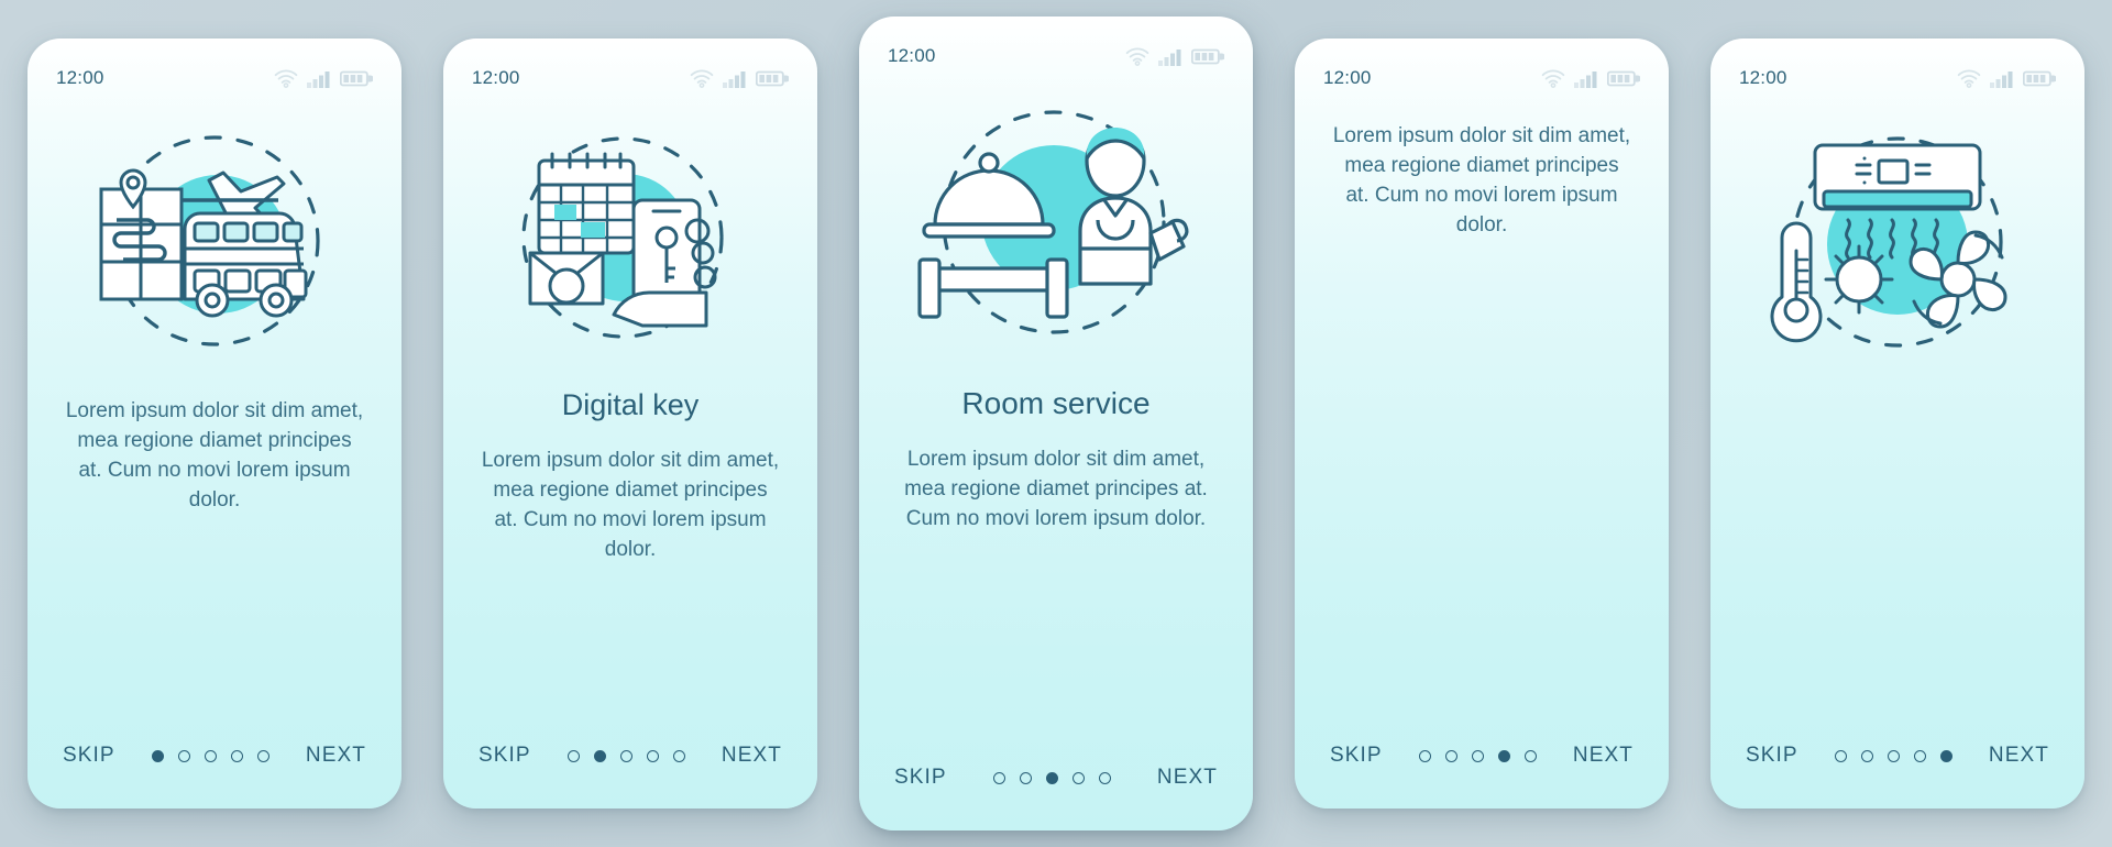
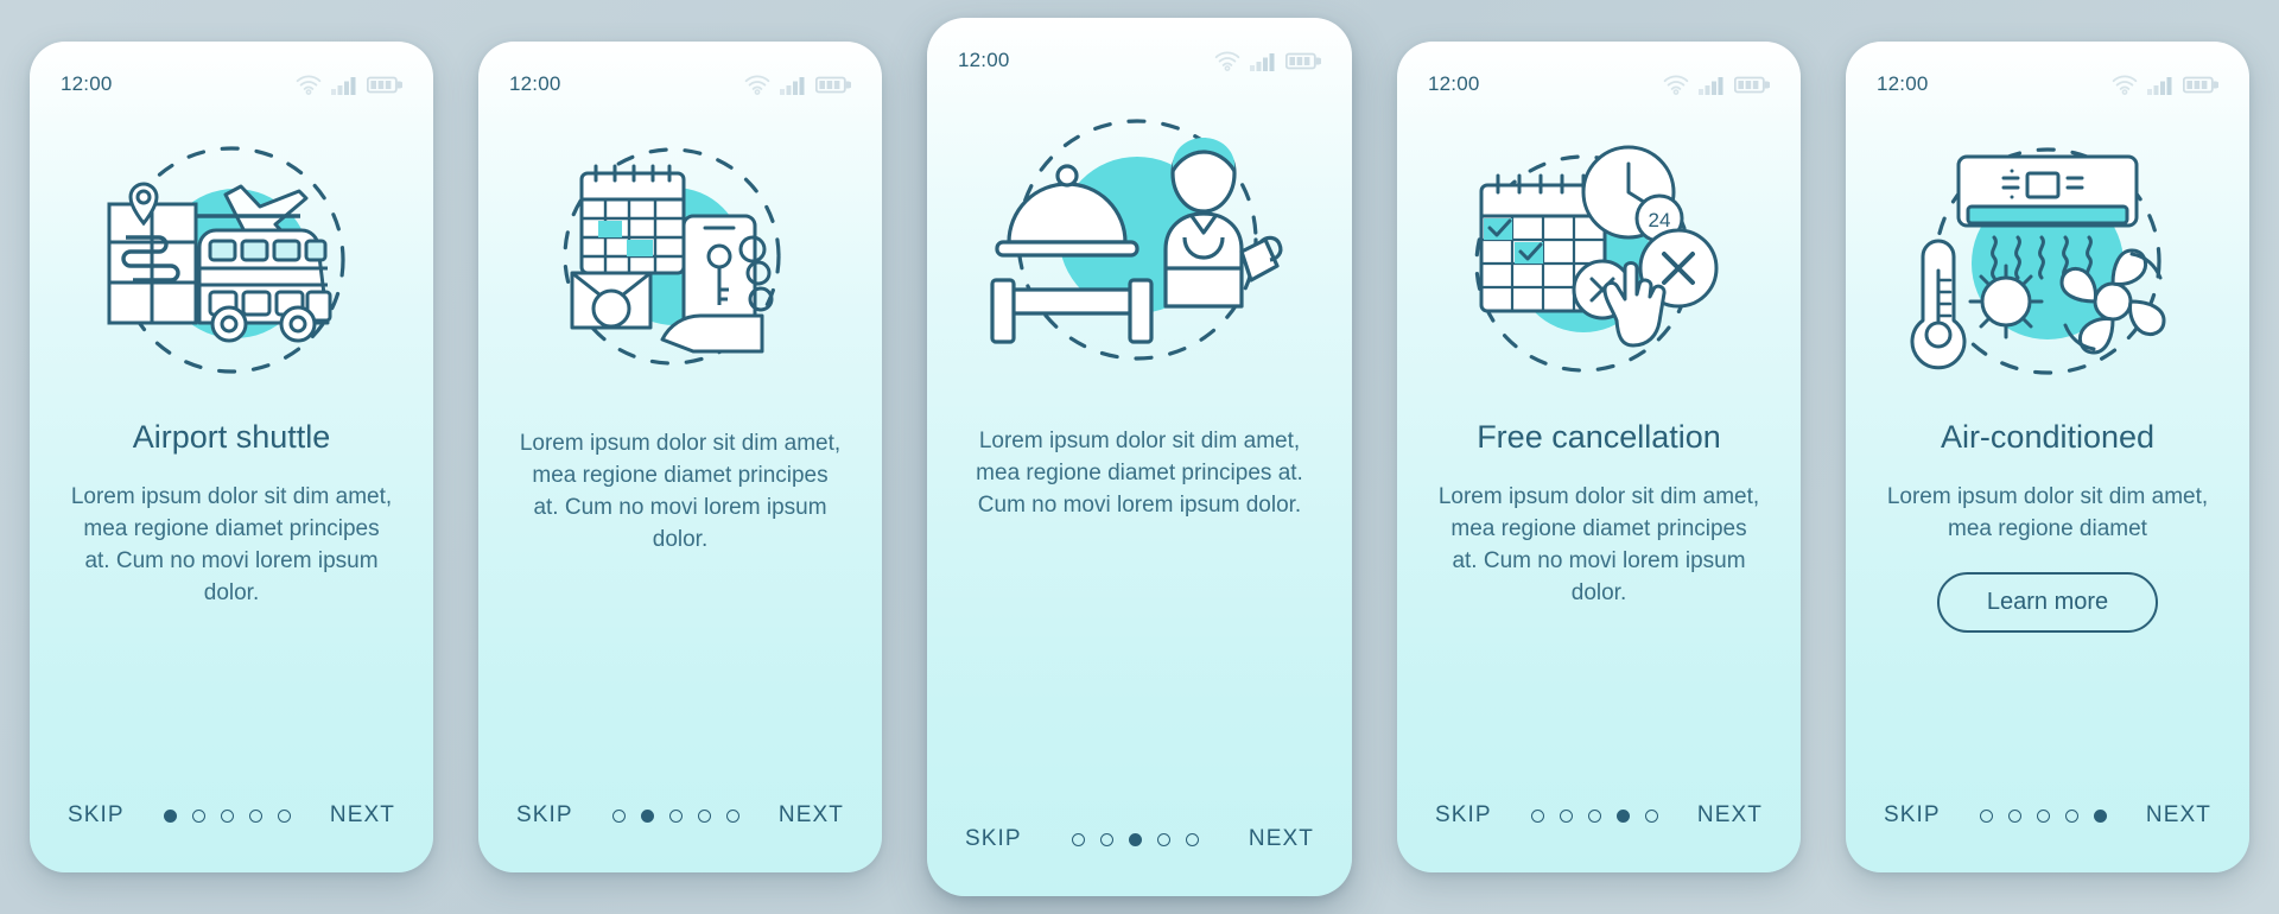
  12:00
+ Airport shuttle
  Lorem ipsum dolor sit dim amet, mea regione diamet principes at. Cum no movi lorem ipsum dolor.
  SKIP
  NEXT
  12:00
- Digital key
  Lorem ipsum dolor sit dim amet, mea regione diamet principes at. Cum no movi lorem ipsum dolor.
  SKIP
  NEXT
  12:00
- Room service
  Lorem ipsum dolor sit dim amet, mea regione diamet principes at. Cum no movi lorem ipsum dolor.
  SKIP
  NEXT
  12:00
+ 24
+ Free cancellation
  Lorem ipsum dolor sit dim amet, mea regione diamet principes at. Cum no movi lorem ipsum dolor.
  SKIP
  NEXT
  12:00
+ Air-conditioned
+ Lorem ipsum dolor sit dim amet, mea regione diamet
+ Learn more
  SKIP
  NEXT
